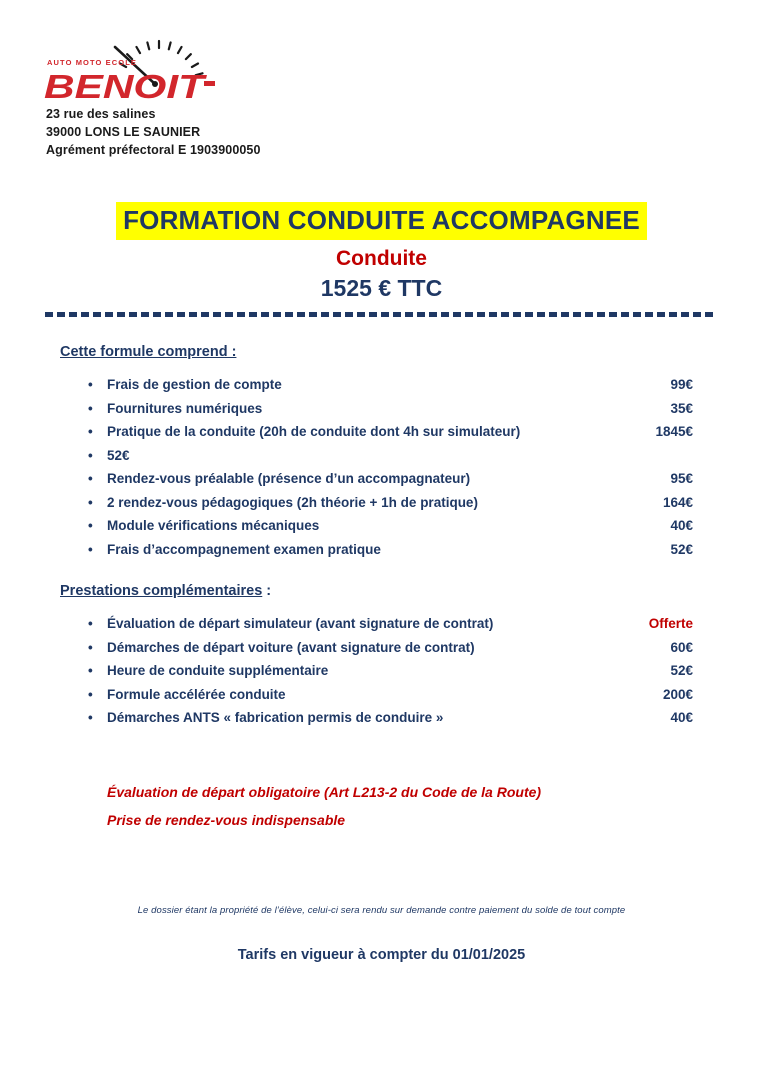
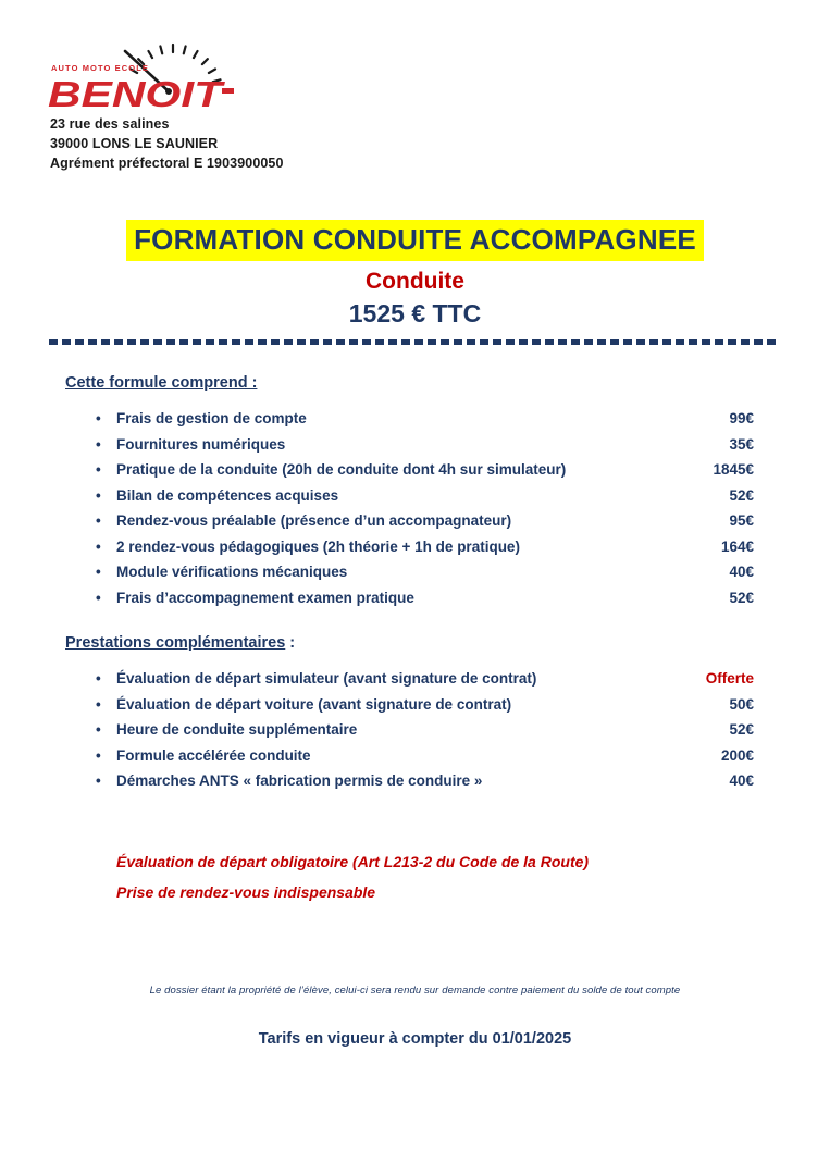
  AUTO MOTO ECOLE
  BENOIT
  23 rue des salines
  39000 LONS LE SAUNIER
  Agrément préfectoral E 1903900050
  FORMATION CONDUITE ACCOMPAGNEE
  Conduite
  1525 € TTC
  Cette formule comprend :
  Frais de gestion de compte
  99€
  Fournitures numériques
  35€
  Pratique de la conduite (20h de conduite dont 4h sur simulateur)
  1845€
+ Bilan de compétences acquises
  52€
  Rendez-vous préalable (présence d’un accompagnateur)
  95€
  2 rendez-vous pédagogiques (2h théorie + 1h de pratique)
  164€
  Module vérifications mécaniques
  40€
  Frais d’accompagnement examen pratique
  52€
  Prestations complémentaires :
  Évaluation de départ simulateur (avant signature de contrat)
  Offerte
- Démarches de départ voiture (avant signature de contrat)
+ Évaluation de départ voiture (avant signature de contrat)
- 60€
+ 50€
  Heure de conduite supplémentaire
  52€
  Formule accélérée conduite
  200€
  Démarches ANTS « fabrication permis de conduire »
  40€
  Évaluation de départ obligatoire (Art L213-2 du Code de la Route)
  Prise de rendez-vous indispensable
  Le dossier étant la propriété de l’élève, celui-ci sera rendu sur demande contre paiement du solde de tout compte
  Tarifs en vigueur à compter du 01/01/2025
